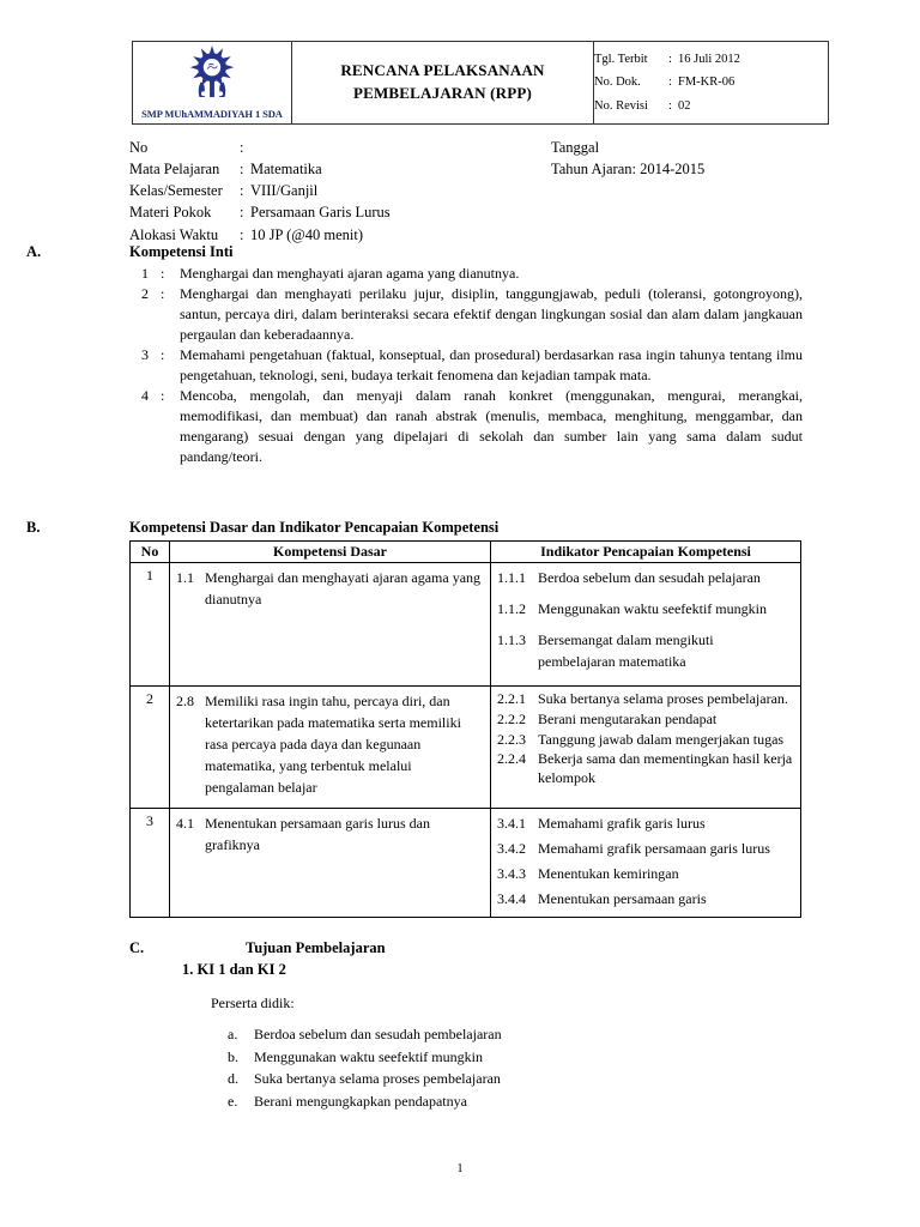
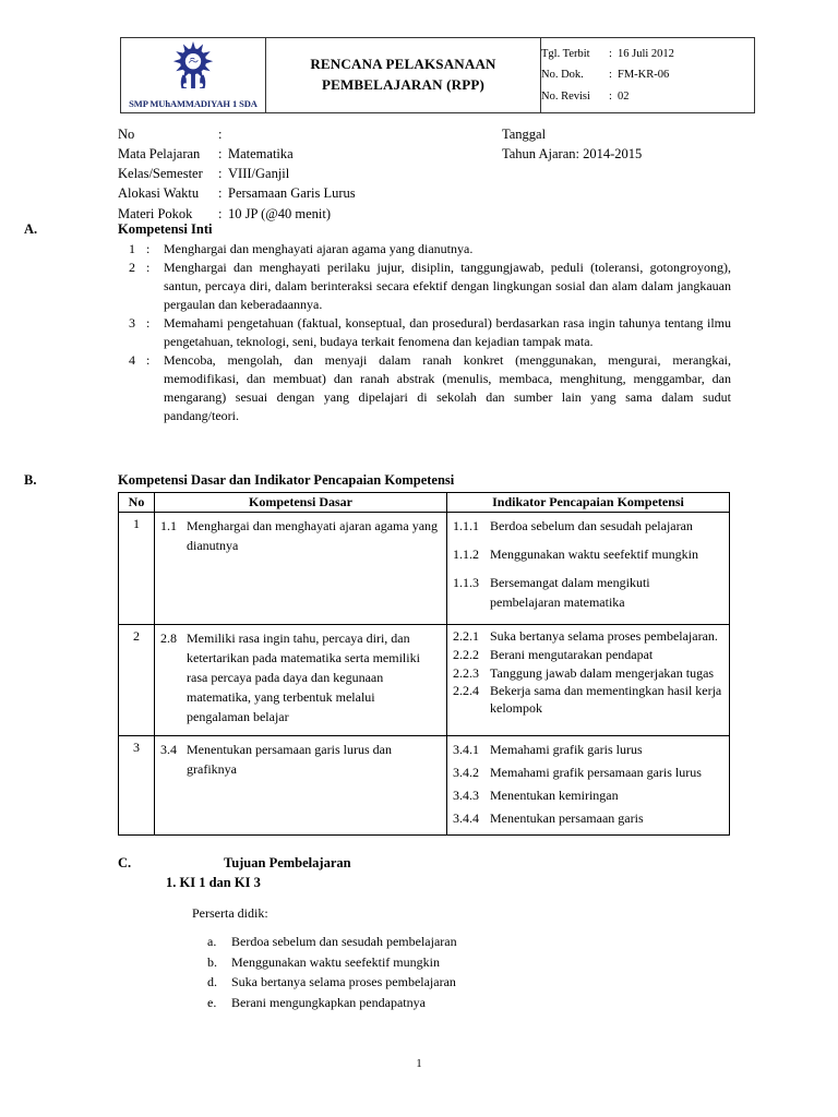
  SMP MUhAMMADIYAH 1 SDA	RENCANA PELAKSANAAN PEMBELAJARAN (RPP)	Tgl. Terbit : 16 Juli 2012 No. Dok. : FM-KR-06 No. Revisi : 02
  No
  :
  Tanggal
  Mata Pelajaran
  :
  Matematika
  Tahun Ajaran: 2014-2015
  Kelas/Semester
  :
  VIII/Ganjil
- Materi Pokok
+ Alokasi Waktu
  :
  Persamaan Garis Lurus
- Alokasi Waktu
+ Materi Pokok
  :
  10 JP (@40 menit)
  A.
  Kompetensi Inti
  1
  :
  Menghargai dan menghayati ajaran agama yang dianutnya.
  2
  :
  Menghargai dan menghayati perilaku jujur, disiplin, tanggungjawab, peduli (toleransi, gotongroyong), santun, percaya diri, dalam berinteraksi secara efektif dengan lingkungan sosial dan alam dalam jangkauan pergaulan dan keberadaannya.
  3
  :
  Memahami pengetahuan (faktual, konseptual, dan prosedural) berdasarkan rasa ingin tahunya tentang ilmu pengetahuan, teknologi, seni, budaya terkait fenomena dan kejadian tampak mata.
  4
  :
  Mencoba, mengolah, dan menyaji dalam ranah konkret (menggunakan, mengurai, merangkai, memodifikasi, dan membuat) dan ranah abstrak (menulis, membaca, menghitung, menggambar, dan mengarang) sesuai dengan yang dipelajari di sekolah dan sumber lain yang sama dalam sudut pandang/teori.
  B.
  Kompetensi Dasar dan Indikator Pencapaian Kompetensi
  No	Kompetensi Dasar	Indikator Pencapaian Kompetensi
  1	1.1 Menghargai dan menghayati ajaran agama yang dianutnya	1.1.1 Berdoa sebelum dan sesudah pelajaran 1.1.2 Menggunakan waktu seefektif mungkin 1.1.3 Bersemangat dalam mengikuti pembelajaran matematika
  2	2.8 Memiliki rasa ingin tahu, percaya diri, dan ketertarikan pada matematika serta memiliki rasa percaya pada daya dan kegunaan matematika, yang terbentuk melalui pengalaman belajar	2.2.1 Suka bertanya selama proses pembelajaran. 2.2.2 Berani mengutarakan pendapat 2.2.3 Tanggung jawab dalam mengerjakan tugas 2.2.4 Bekerja sama dan mementingkan hasil kerja kelompok
- 3	4.1 Menentukan persamaan garis lurus dan grafiknya	3.4.1 Memahami grafik garis lurus 3.4.2 Memahami grafik persamaan garis lurus 3.4.3 Menentukan kemiringan 3.4.4 Menentukan persamaan garis
+ 3	3.4 Menentukan persamaan garis lurus dan grafiknya	3.4.1 Memahami grafik garis lurus 3.4.2 Memahami grafik persamaan garis lurus 3.4.3 Menentukan kemiringan 3.4.4 Menentukan persamaan garis
  C.
  Tujuan Pembelajaran
- 1. KI 1 dan KI 2
+ 1. KI 1 dan KI 3
  Perserta didik:
  a.
  Berdoa sebelum dan sesudah pembelajaran
  b.
  Menggunakan waktu seefektif mungkin
  d.
  Suka bertanya selama proses pembelajaran
  e.
  Berani mengungkapkan pendapatnya
  1
